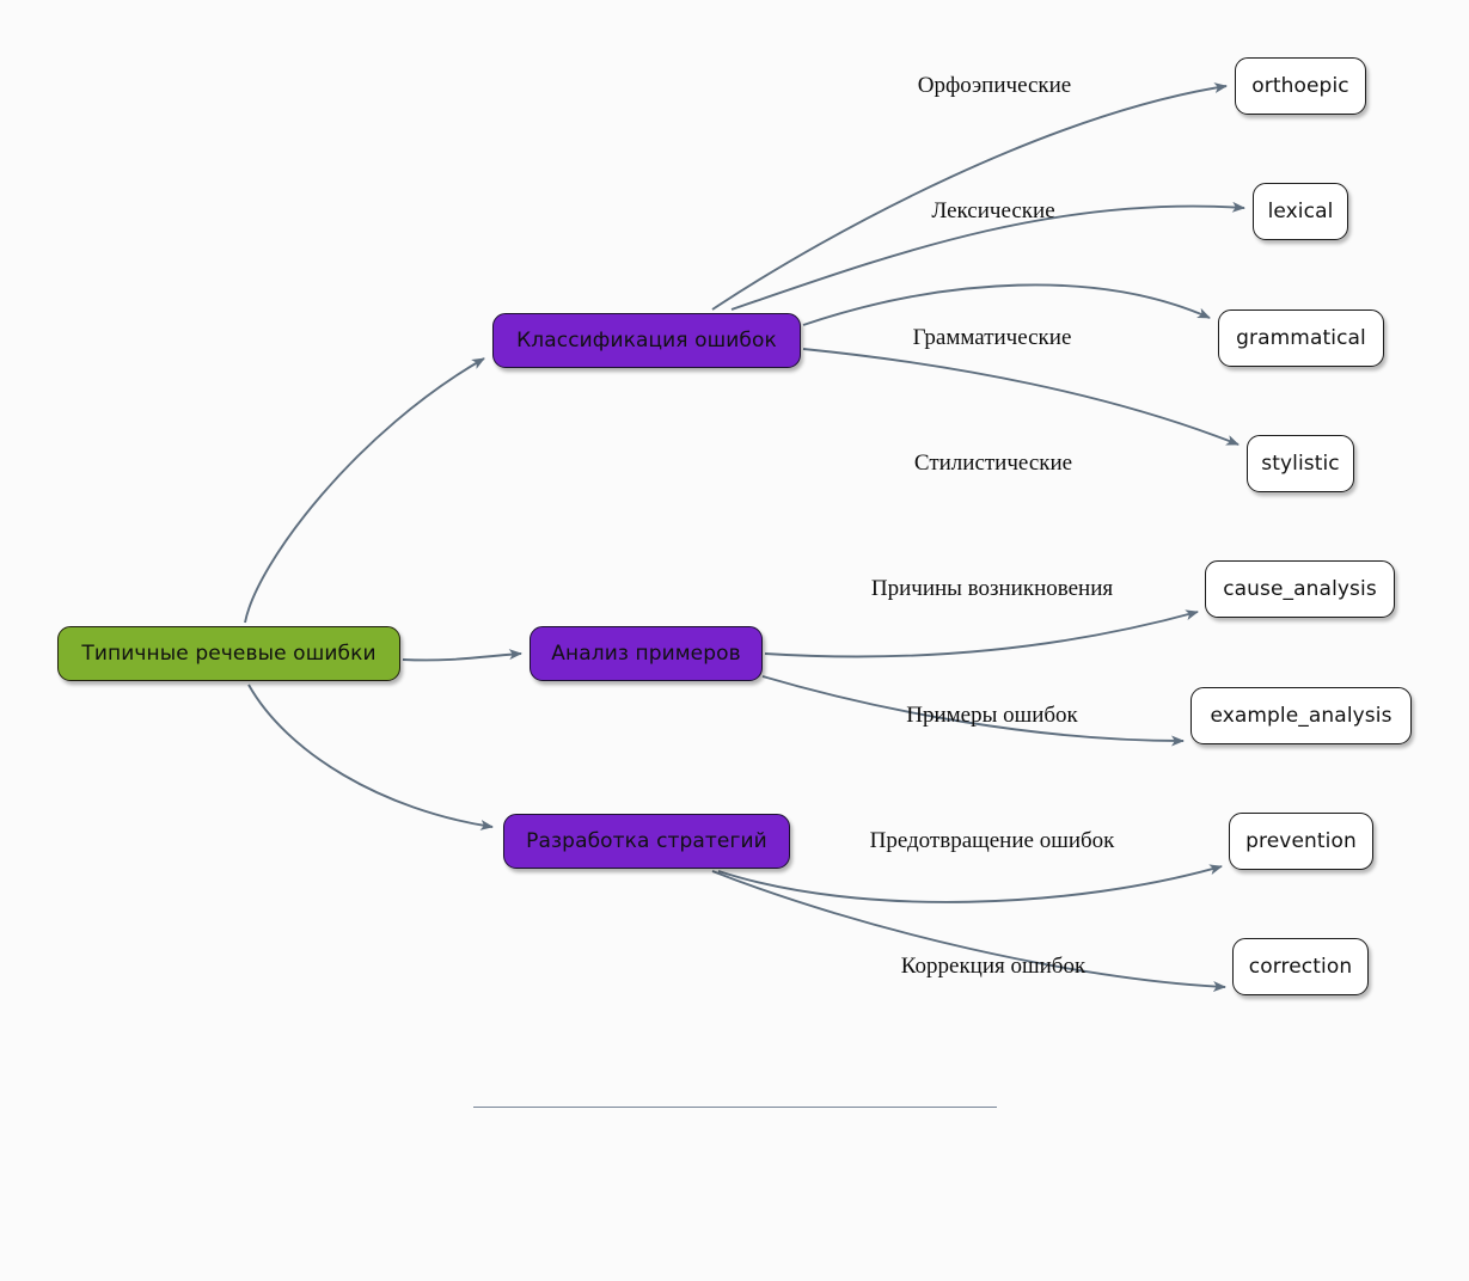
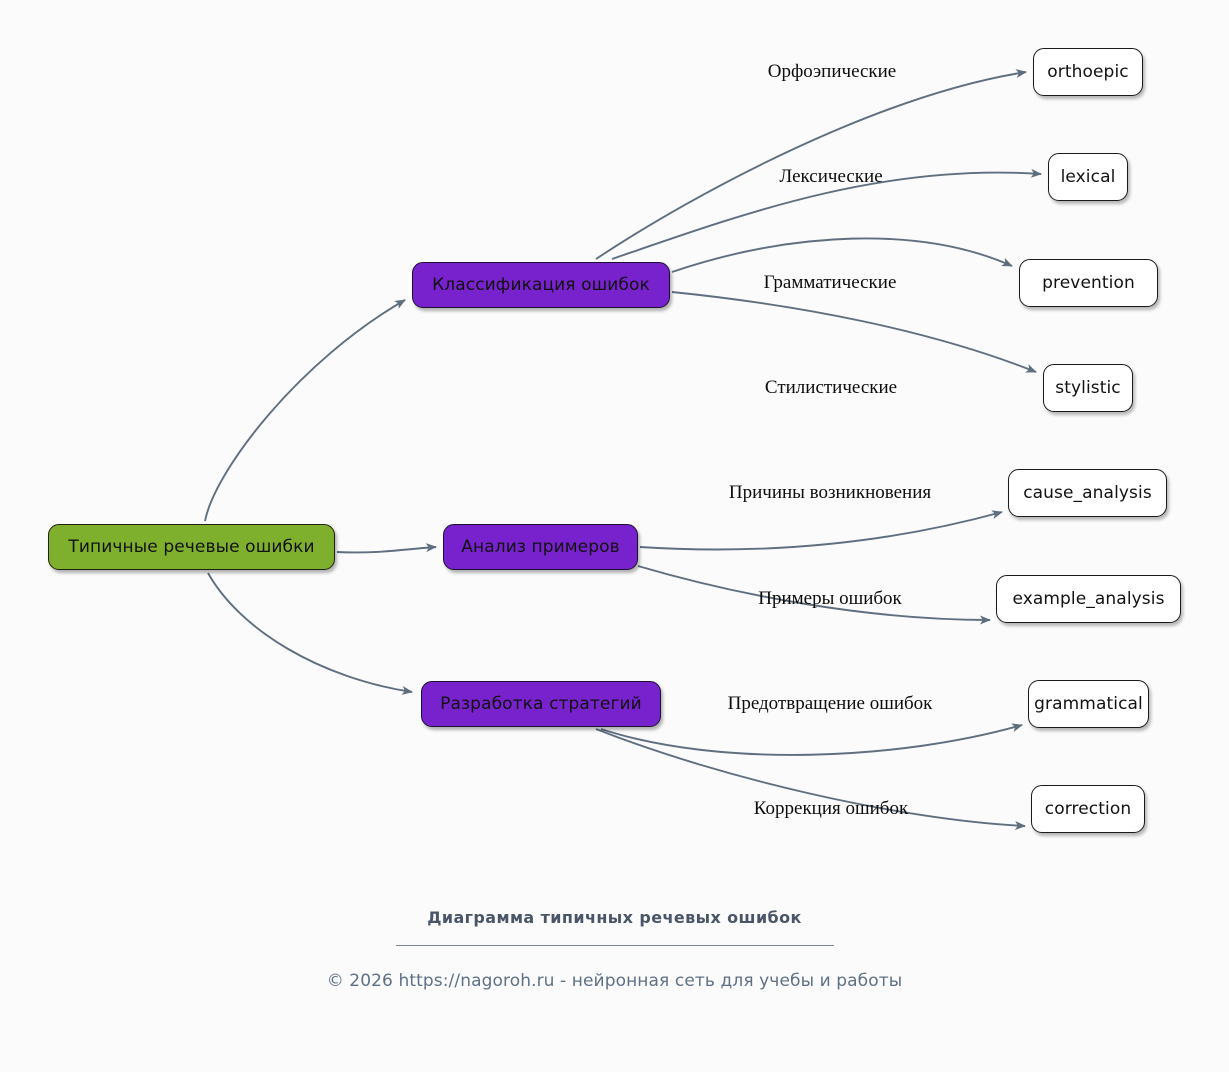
  Типичные речевые ошибки
  Классификация ошибок
  Анализ примеров
  Разработка стратегий
  orthoepic
  lexical
- grammatical
+ prevention
  stylistic
  cause_analysis
  example_analysis
- prevention
+ grammatical
  correction
  Орфоэпические
  Лексические
  Грамматические
  Стилистические
  Причины возникновения
  Примеры ошибок
  Предотвращение ошибок
  Коррекция ошибок
+ Диаграмма типичных речевых ошибок
+ © 2026 https://nagoroh.ru - нейронная сеть для учебы и работы
